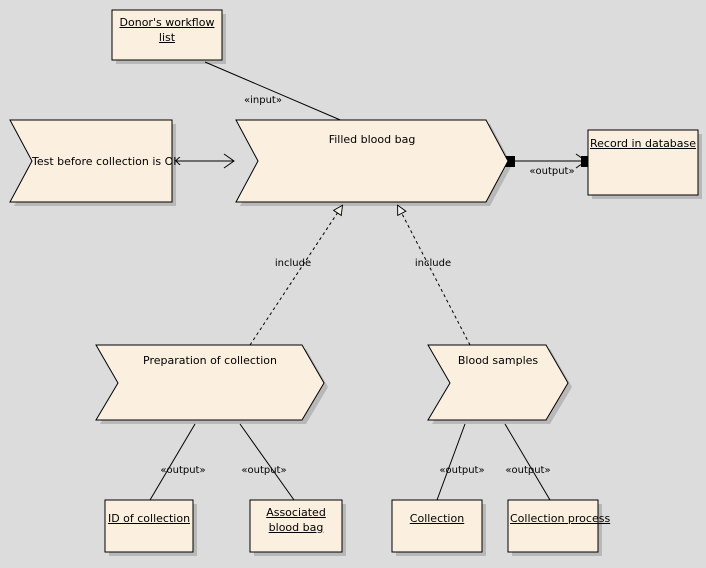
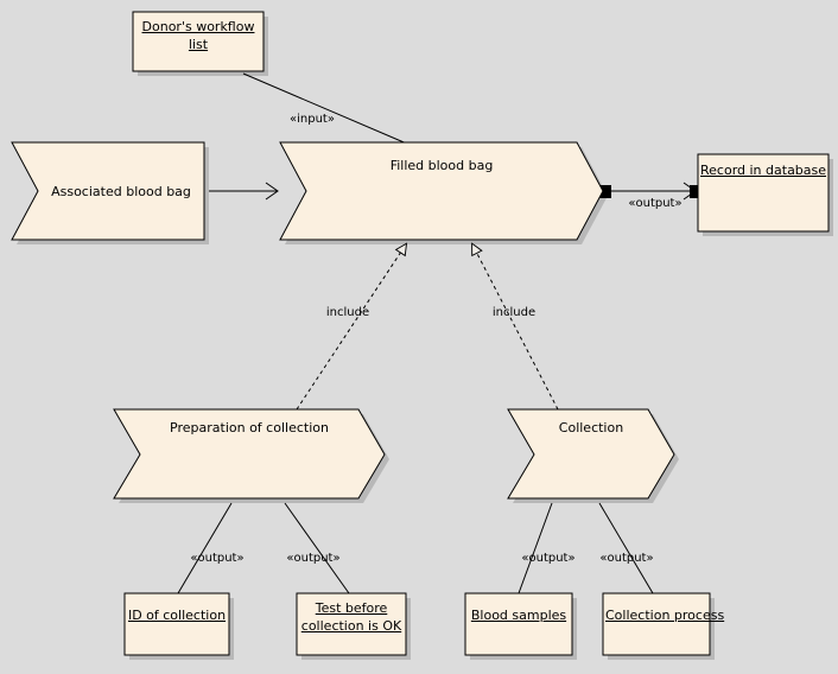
  Donor's workflow list
- Test before collection is OK
+ Associated blood bag
  Filled blood bag
  Record in database
  Preparation of collection
- Blood samples
+ Collection
  ID of collection
- Associated blood bag
+ Test before collection is OK
- Collection
+ Blood samples
  Collection process
  «input»
  «output»
  include
  include
  «output»
  «output»
  «output»
  «output»
